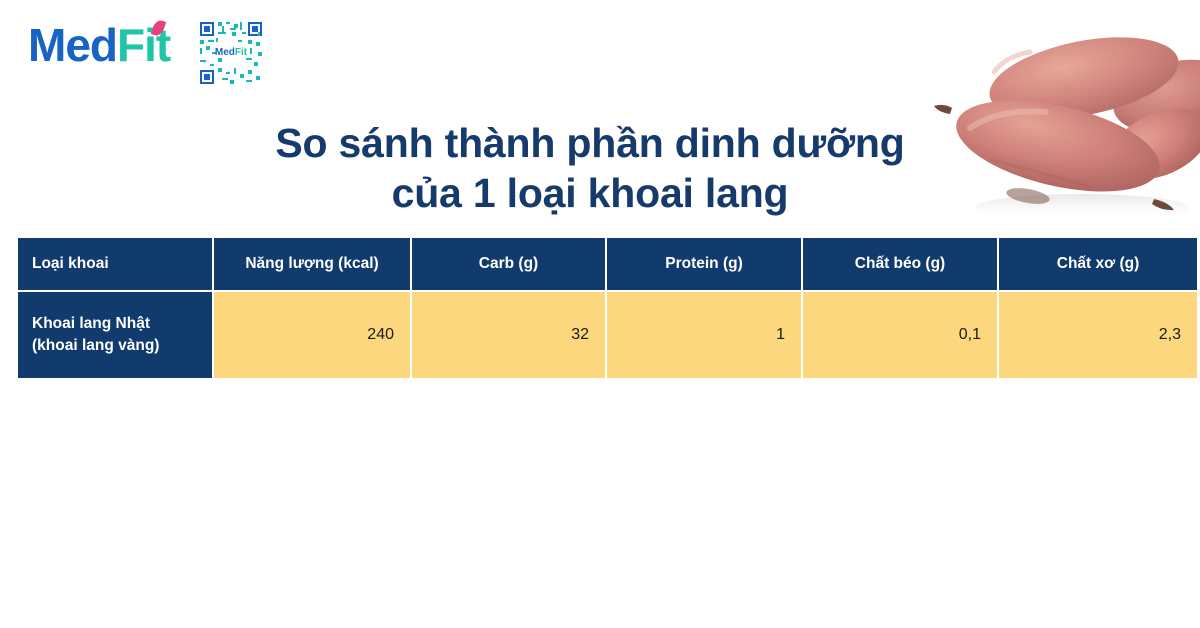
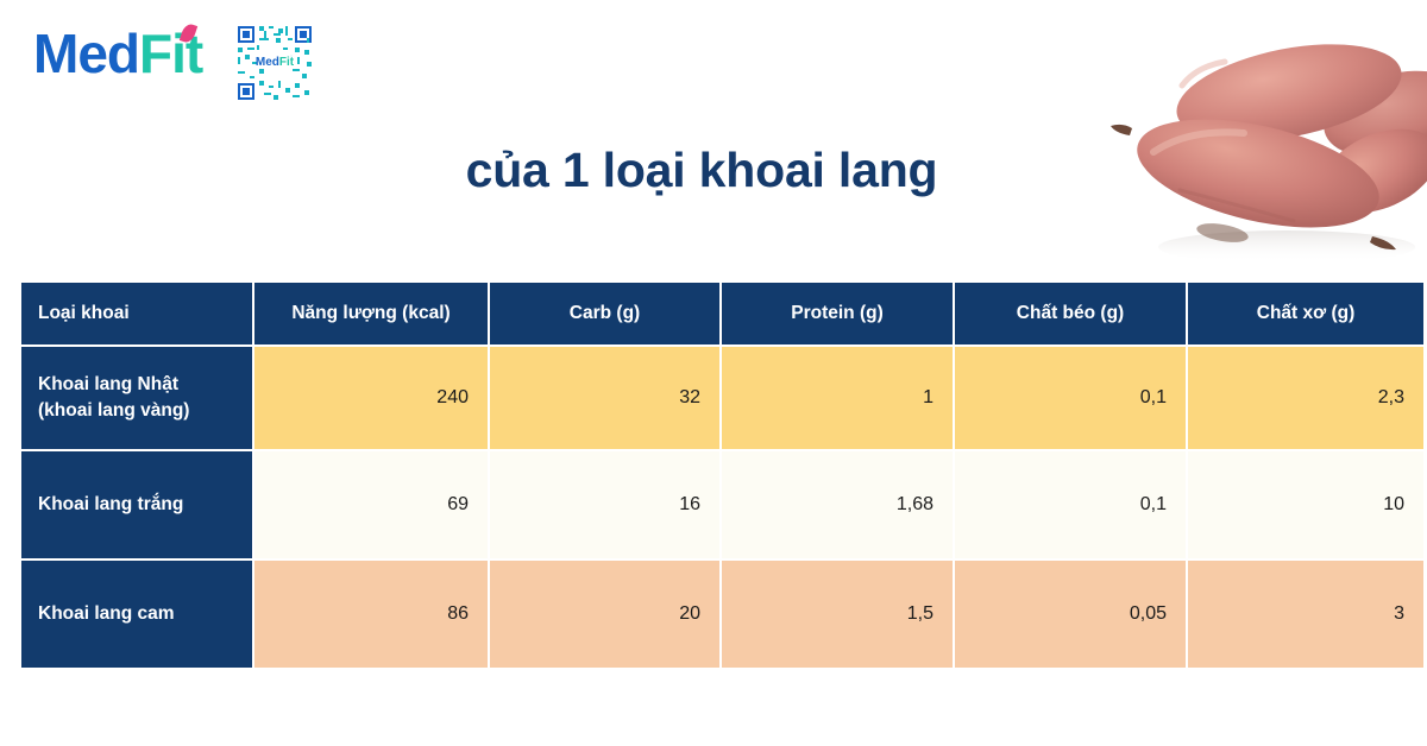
  MedFit
  MedFit
- So sánh thành phần dinh dưỡng
  của 1 loại khoai lang
  Loại khoai	Năng lượng (kcal)	Carb (g)	Protein (g)	Chất béo (g)	Chất xơ (g)
  Khoai lang Nhật (khoai lang vàng)	240	32	1	0,1	2,3
+ Khoai lang trắng	69	16	1,68	0,1	10
+ Khoai lang cam	86	20	1,5	0,05	3
